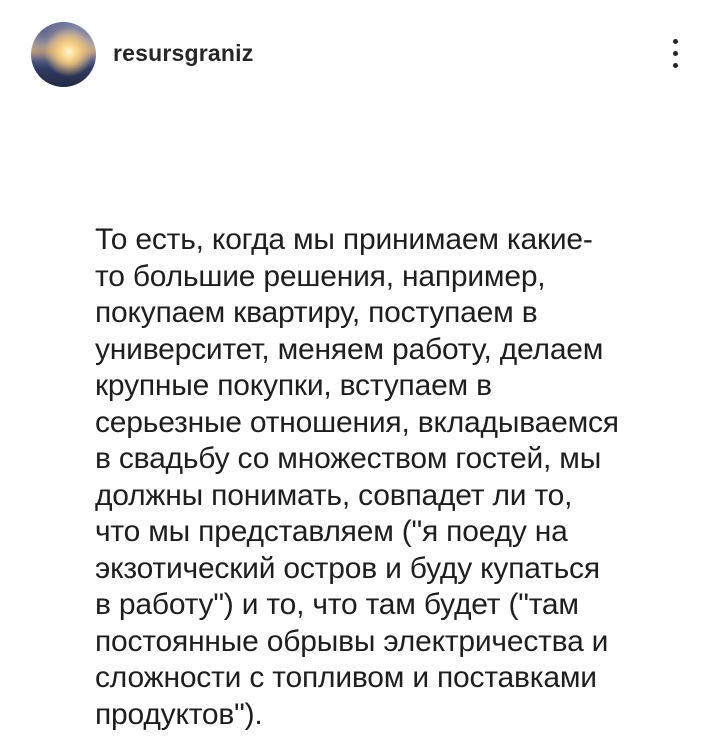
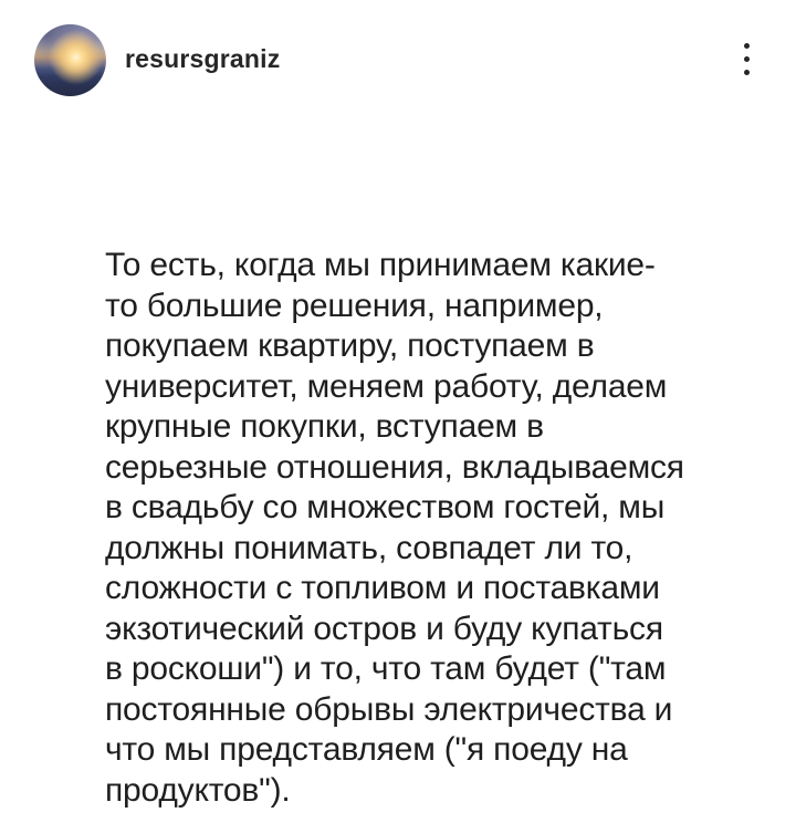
  resursgraniz
  То есть, когда мы принимаем какие-
  то большие решения, например,
  покупаем квартиру, поступаем в
  университет, меняем работу, делаем
  крупные покупки, вступаем в
  серьезные отношения, вкладываемся
  в свадьбу со множеством гостей, мы
  должны понимать, совпадет ли то,
- что мы представляем ("я поеду на
+ сложности с топливом и поставками
  экзотический остров и буду купаться
- в работу") и то, что там будет ("там
+ в роскоши") и то, что там будет ("там
  постоянные обрывы электричества и
- сложности с топливом и поставками
+ что мы представляем ("я поеду на
  продуктов").
